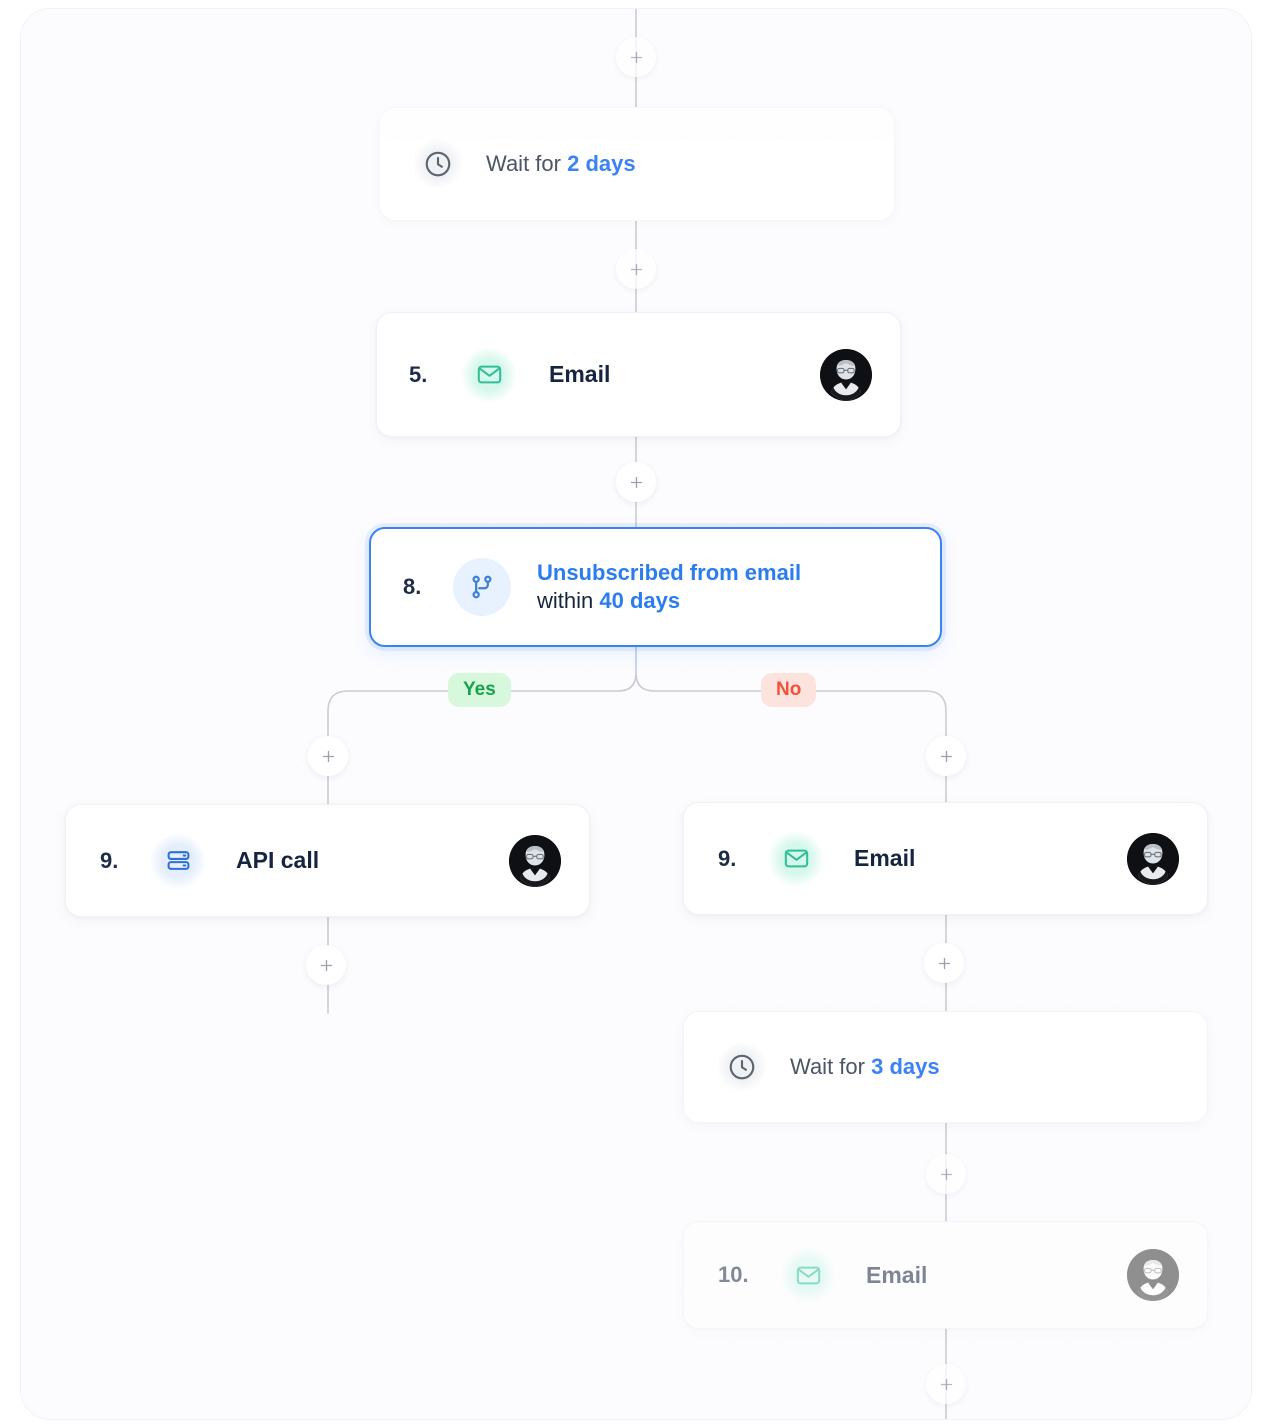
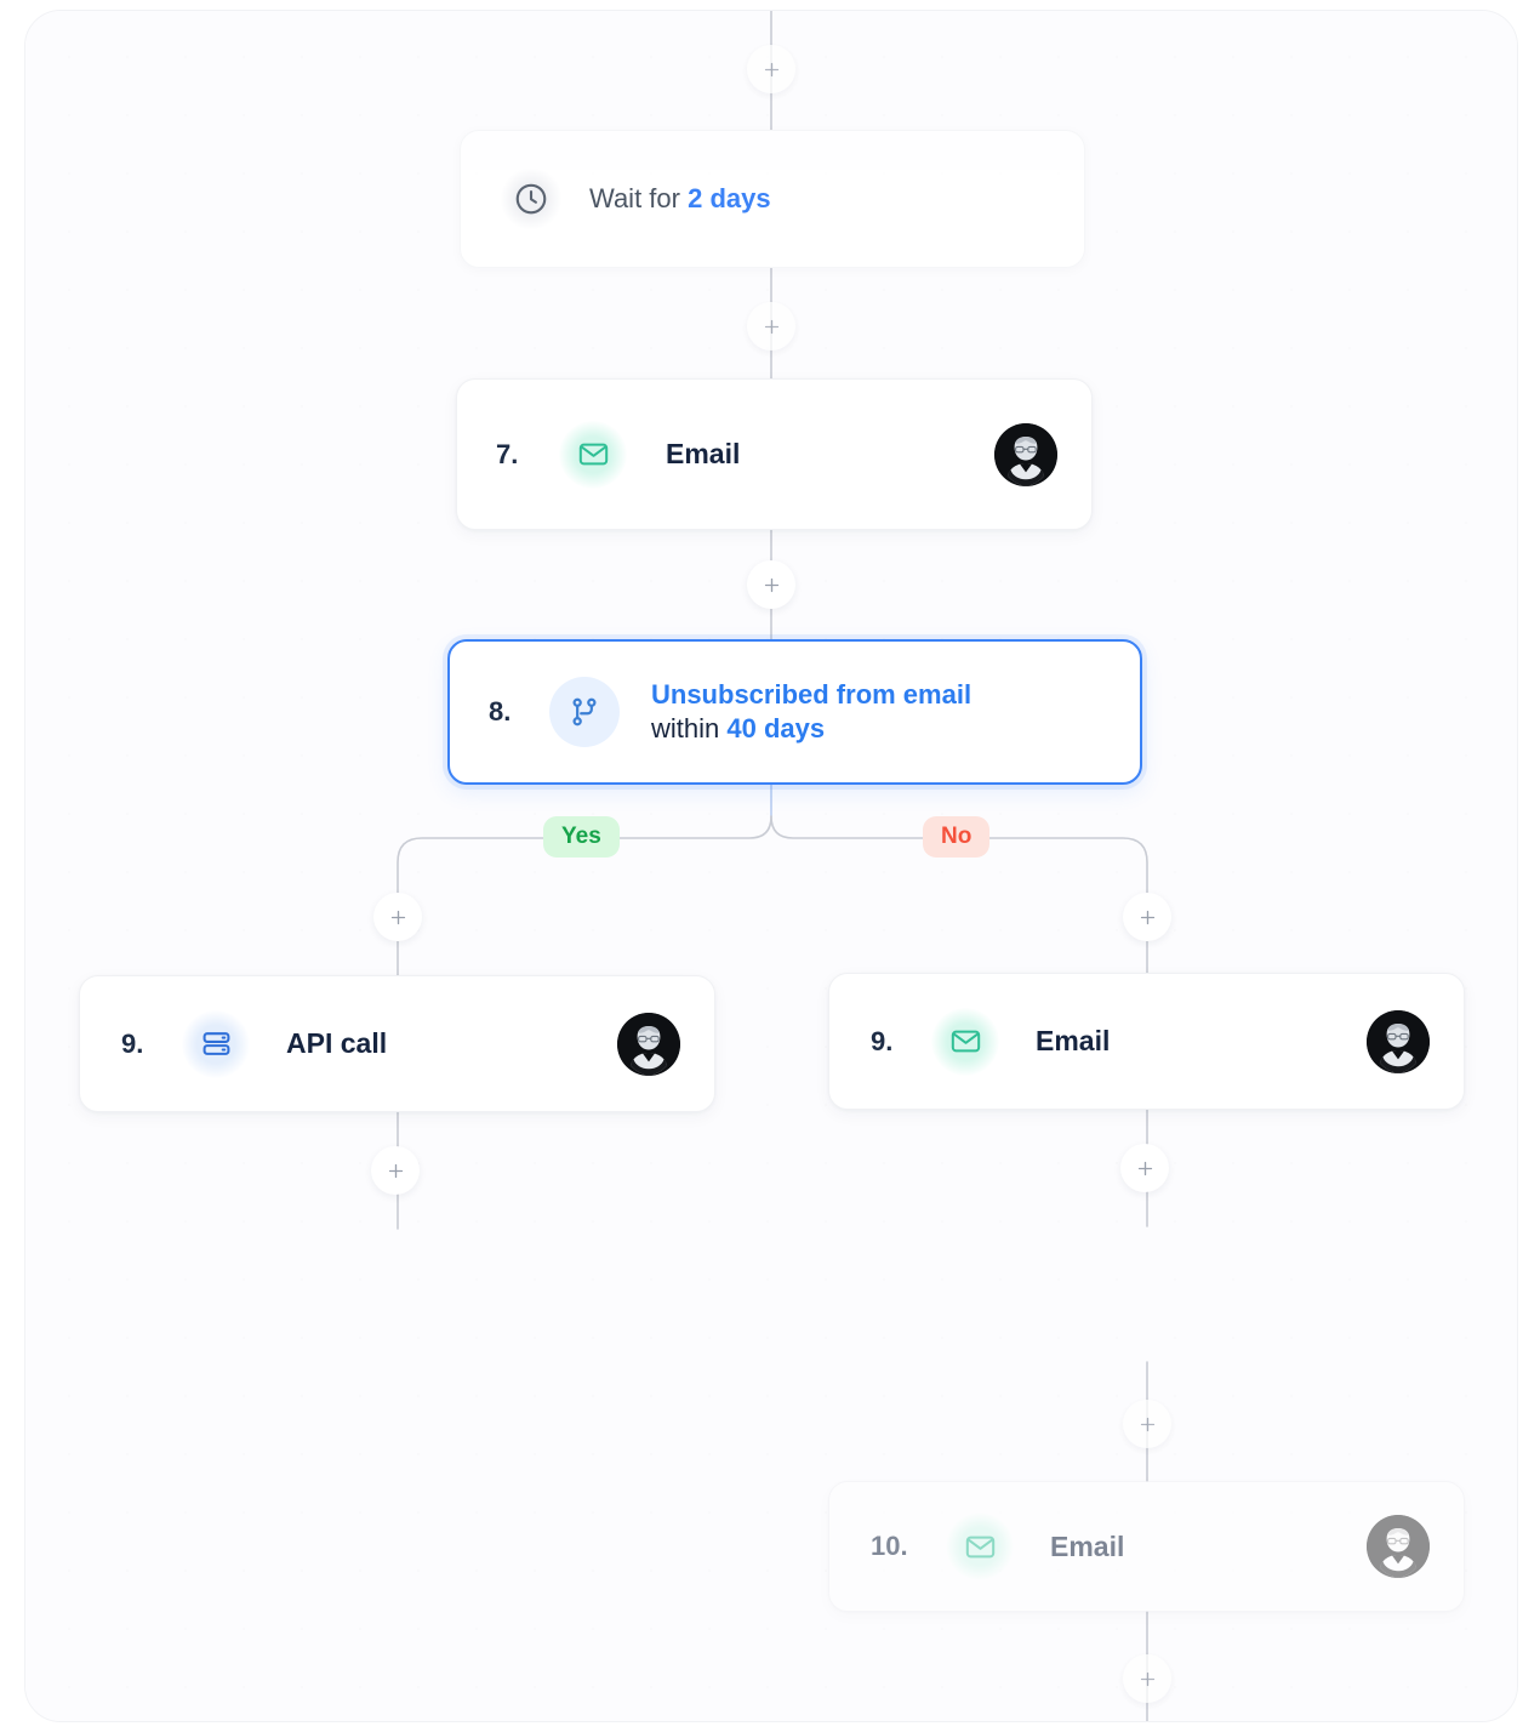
  Wait for 2 days
- 5.
+ 7.
  Email
  8.
  Unsubscribed from email
  within 40 days
  Yes
  No
  9.
  API call
  9.
  Email
- Wait for 3 days
  10.
  Email
